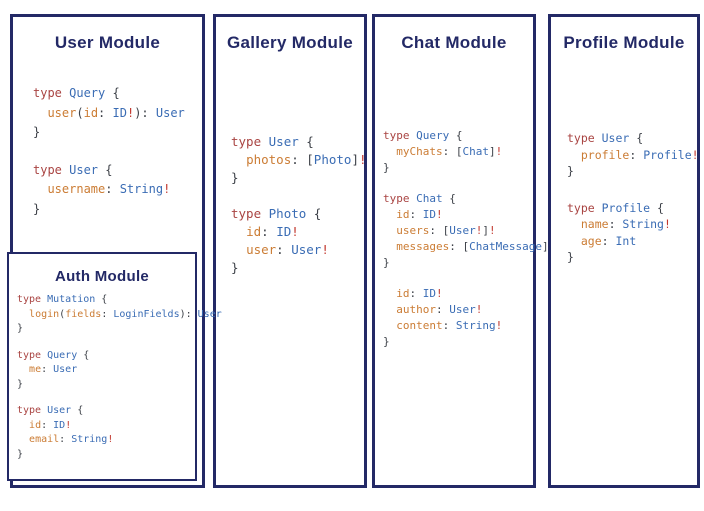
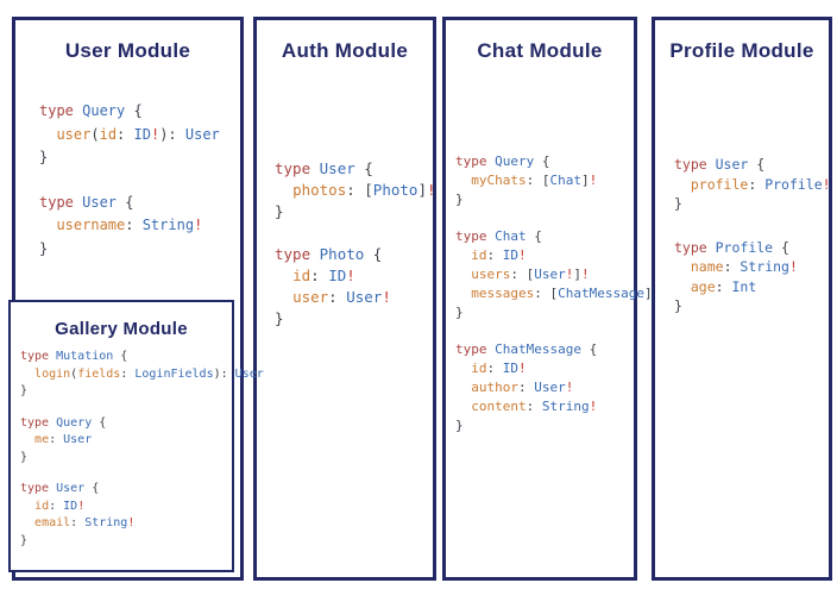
  User Module
  type Query {
  user(id: ID!): User
  }
  type User {
  username: String!
  }
- Gallery Module
+ Auth Module
  type User {
  photos: [Photo]!
  }
  type Photo {
  id: ID!
  user: User!
  }
  Chat Module
  type Query {
  myChats: [Chat]!
  }
  type Chat {
  id: ID!
  users: [User!]!
  messages: [ChatMessage]
  }
+ type ChatMessage {
  id: ID!
  author: User!
  content: String!
  }
  Profile Module
  type User {
  profile: Profile!
  }
  type Profile {
  name: String!
  age: Int
  }
- Auth Module
+ Gallery Module
  type Mutation {
  login(fields: LoginFields): User
  }
  type Query {
  me: User
  }
  type User {
  id: ID!
  email: String!
  }
